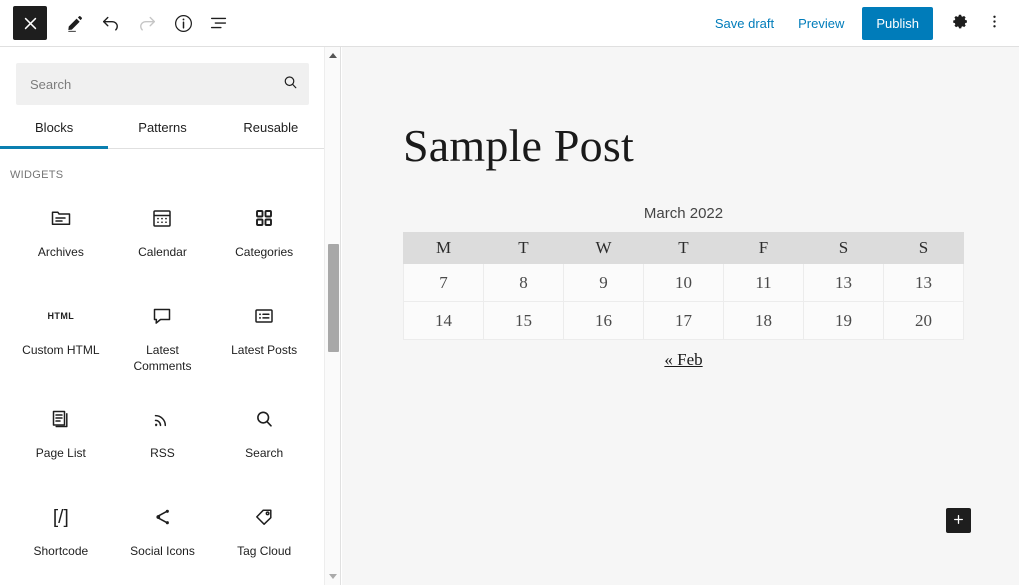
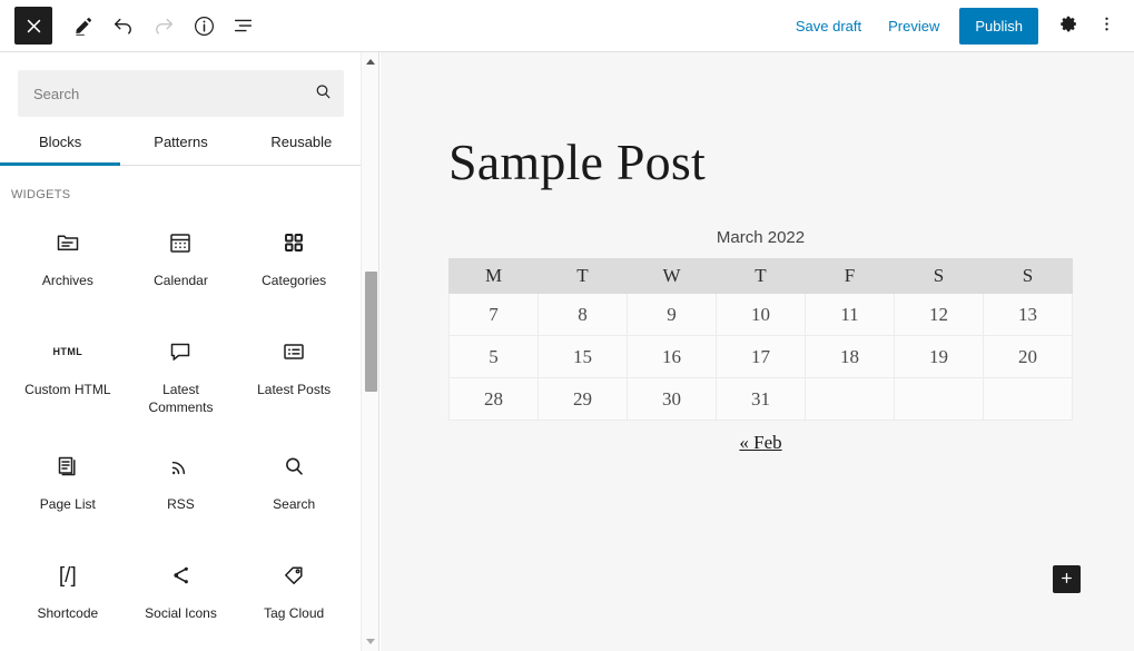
  Save draft
  Preview
  Publish
  Search
  Blocks
  Patterns
  Reusable
  WIDGETS
  Archives
  Calendar
  Categories
  HTML
  Custom HTML
  Latest Comments
  Latest Posts
  Page List
  RSS
  Search
  [/]
  Shortcode
  Social Icons
  Tag Cloud
  Sample Post
  March 2022
  M	T	W	T	F	S	S
- 7	8	9	10	11	13	13
+ 7	8	9	10	11	12	13
- 14	15	16	17	18	19	20
+ 5	15	16	17	18	19	20
+ 28	29	30	31
  « Feb
